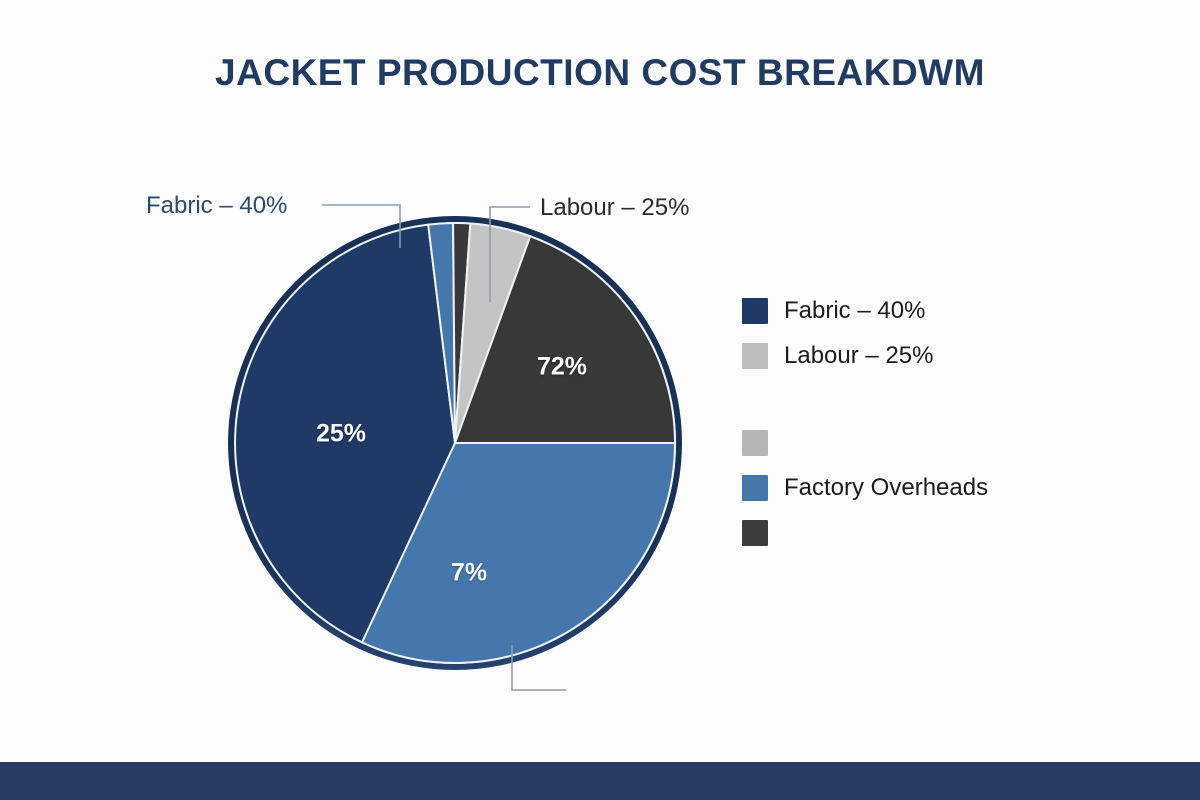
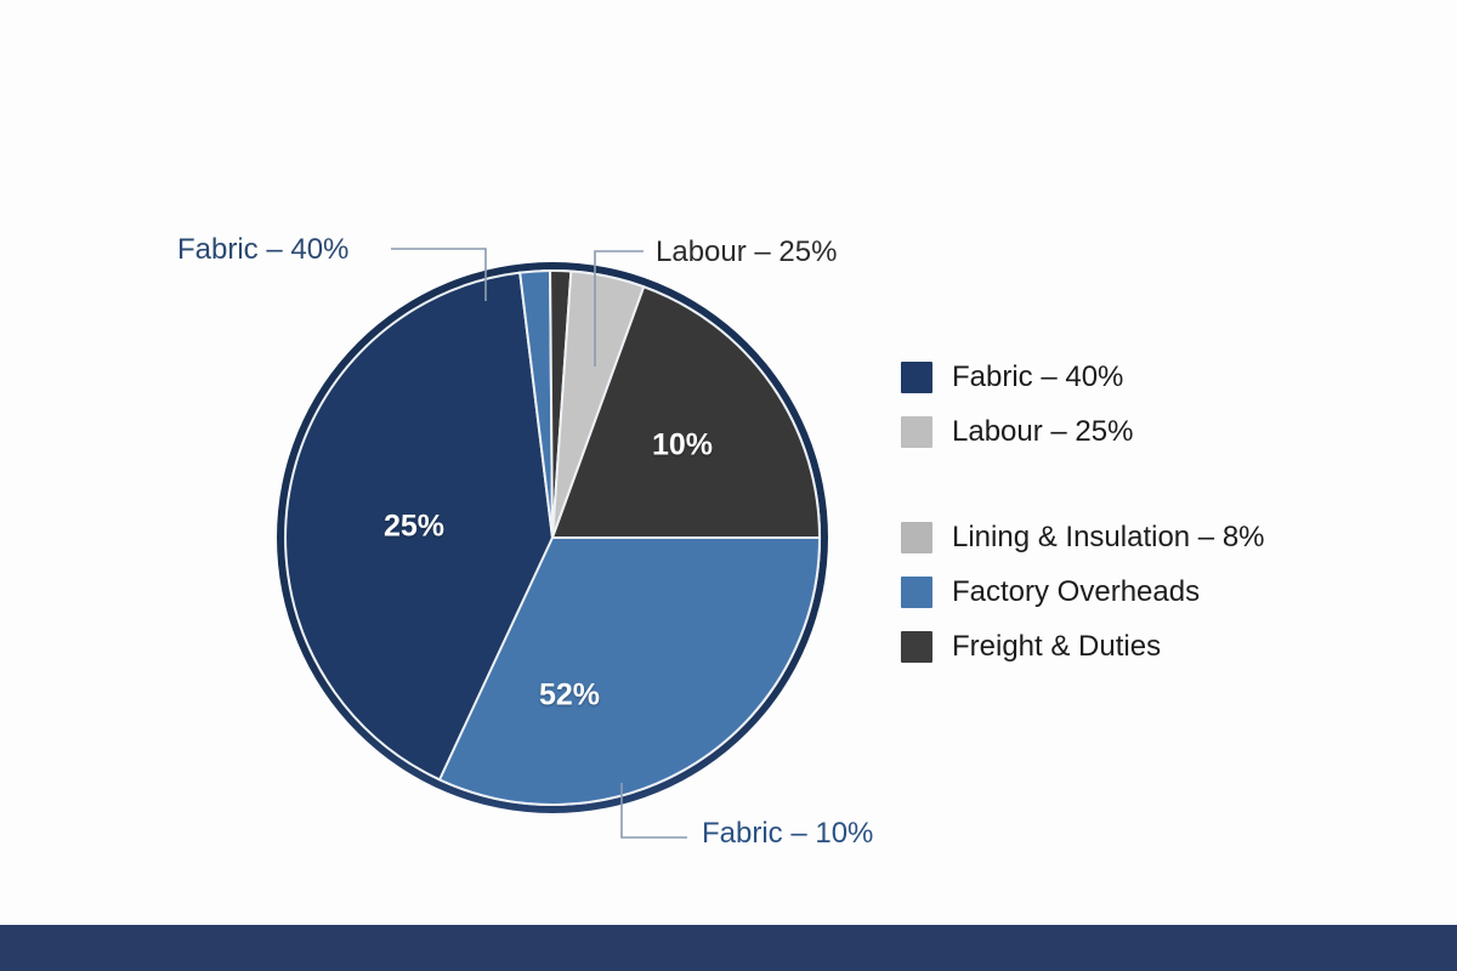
- JACKET PRODUCTION COST BREAKDWM
  25%
- 72%
+ 10%
- 7%
+ 52%
  Fabric – 40%
  Labour – 25%
+ Fabric – 10%
  Fabric – 40%
  Labour – 25%
+ Lining & Insulation – 8%
  Factory Overheads
+ Freight & Duties
